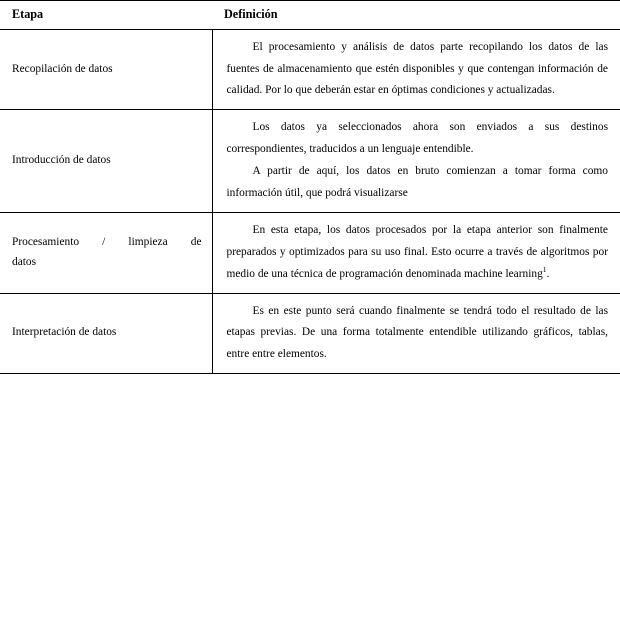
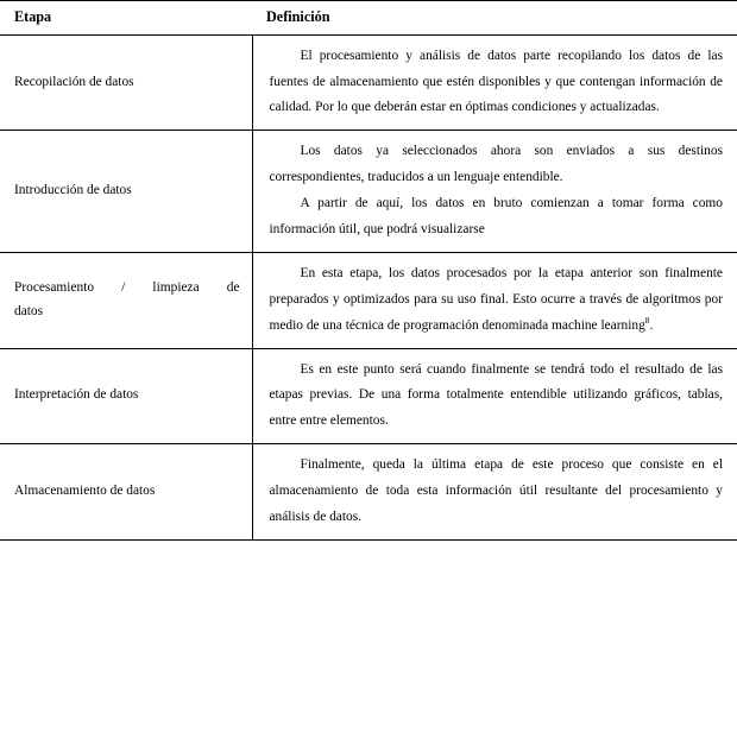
  Etapa	Definición
  Recopilación de datos	El procesamiento y análisis de datos parte recopilando los datos de las fuentes de almacenamiento que estén disponibles y que contengan información de calidad. Por lo que deberán estar en óptimas condiciones y actualizadas.
  Introducción de datos	Los datos ya seleccionados ahora son enviados a sus destinos correspondientes, traducidos a un lenguaje entendible. A partir de aquí, los datos en bruto comienzan a tomar forma como información útil, que podrá visualizarse
- Procesamiento / limpieza de datos	En esta etapa, los datos procesados por la etapa anterior son finalmente preparados y optimizados para su uso final. Esto ocurre a través de algoritmos por medio de una técnica de programación denominada machine learning1.
+ Procesamiento / limpieza de datos	En esta etapa, los datos procesados por la etapa anterior son finalmente preparados y optimizados para su uso final. Esto ocurre a través de algoritmos por medio de una técnica de programación denominada machine learning8.
  Interpretación de datos	Es en este punto será cuando finalmente se tendrá todo el resultado de las etapas previas. De una forma totalmente entendible utilizando gráficos, tablas, entre entre elementos.
+ Almacenamiento de datos	Finalmente, queda la última etapa de este proceso que consiste en el almacenamiento de toda esta información útil resultante del procesamiento y análisis de datos.
